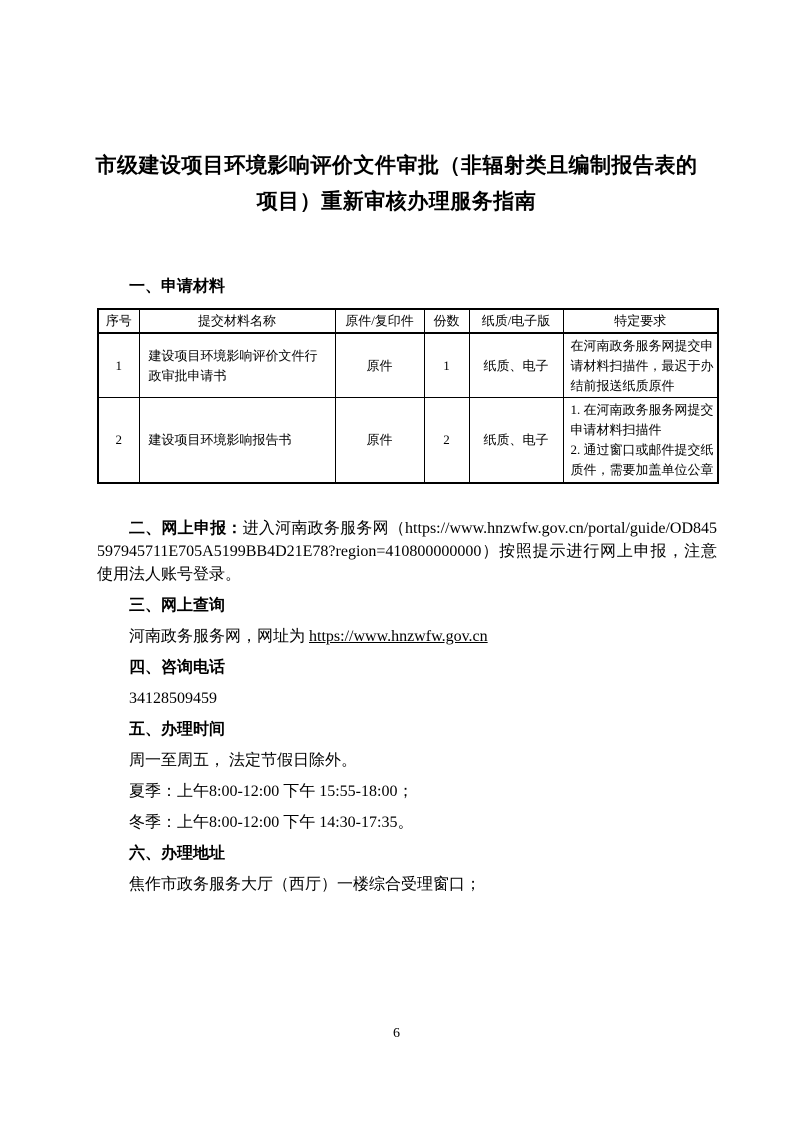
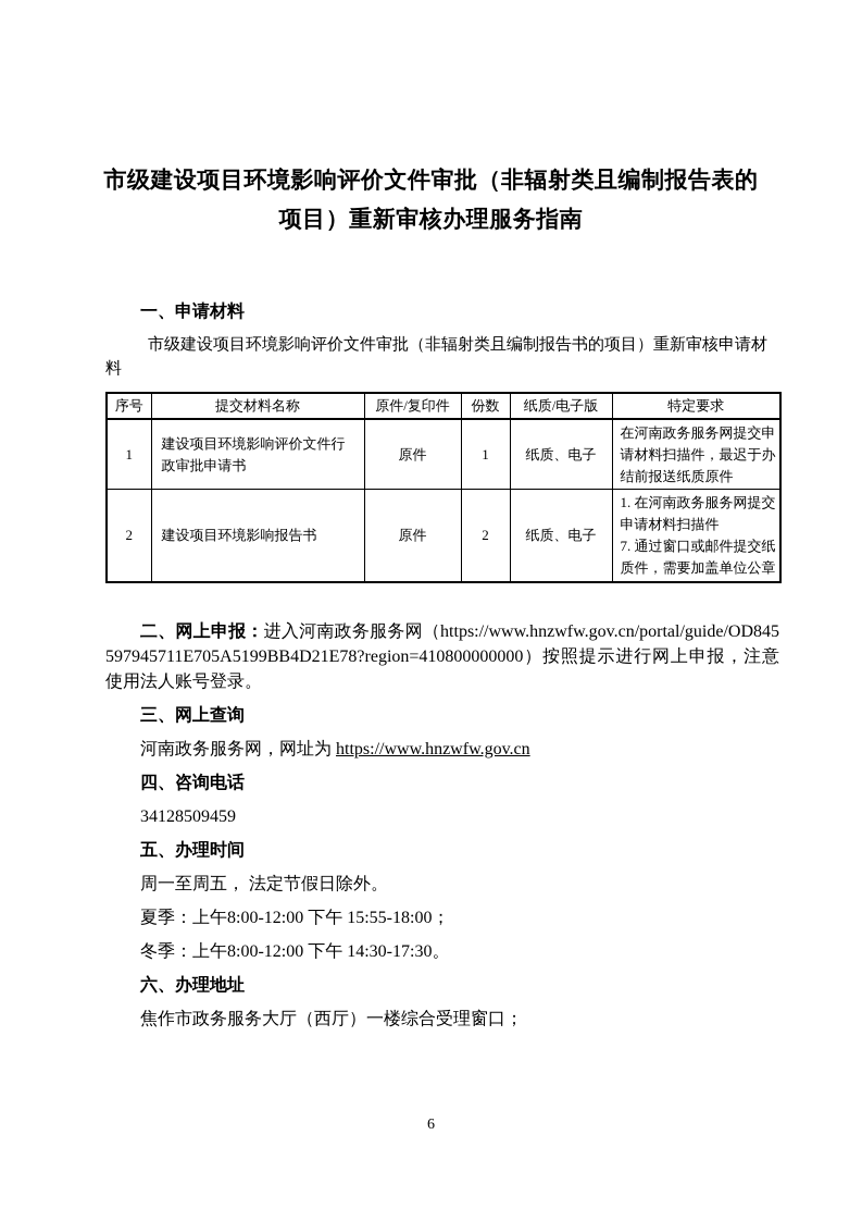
  市级建设项目环境影响评价文件审批（非辐射类且编制报告表的
  项目）重新审核办理服务指南
  一、申请材料
+ 市级建设项目环境影响评价文件审批（非辐射类且编制报告书的项目）重新审核申请材料
  序号	提交材料名称	原件/复印件	份数	纸质/电子版	特定要求
  1	建设项目环境影响评价文件行政审批申请书	原件	1	纸质、电子	在河南政务服务网提交申请材料扫描件，最迟于办结前报送纸质原件
- 2	建设项目环境影响报告书	原件	2	纸质、电子	1. 在河南政务服务网提交申请材料扫描件 2. 通过窗口或邮件提交纸质件，需要加盖单位公章
+ 2	建设项目环境影响报告书	原件	2	纸质、电子	1. 在河南政务服务网提交申请材料扫描件 7. 通过窗口或邮件提交纸质件，需要加盖单位公章
  二、网上申报：进入河南政务服务网（https://www.hnzwfw.gov.cn/portal/guide/OD845597945711E705A5199BB4D21E78?region=410800000000）按照提示进行网上申报，注意使用法人账号登录。
  三、网上查询
  河南政务服务网，网址为 https://www.hnzwfw.gov.cn
  四、咨询电话
  34128509459
  五、办理时间
  周一至周五， 法定节假日除外。
  夏季：上午8:00-12:00 下午 15:55-18:00；
- 冬季：上午8:00-12:00 下午 14:30-17:35。
+ 冬季：上午8:00-12:00 下午 14:30-17:30。
  六、办理地址
  焦作市政务服务大厅（西厅）一楼综合受理窗口；
  6
